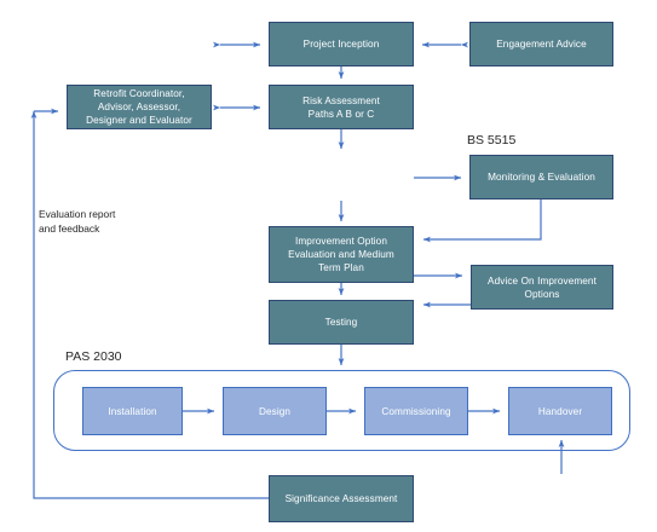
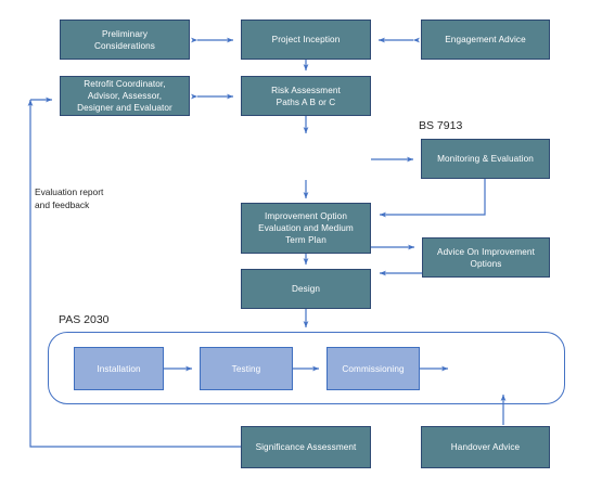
+ Preliminary
+ Considerations
  Project Inception
  Engagement Advice
  Retrofit Coordinator,
  Advisor, Assessor,
  Designer and Evaluator
  Risk Assessment
  Paths A B or C
  Monitoring & Evaluation
  Improvement Option
  Evaluation and Medium
  Term Plan
  Advice On Improvement
  Options
- Testing
+ Design
  Installation
- Design
+ Testing
  Commissioning
- Handover
  Significance Assessment
+ Handover Advice
- BS 5515
+ BS 7913
  PAS 2030
  Evaluation report
  and feedback
